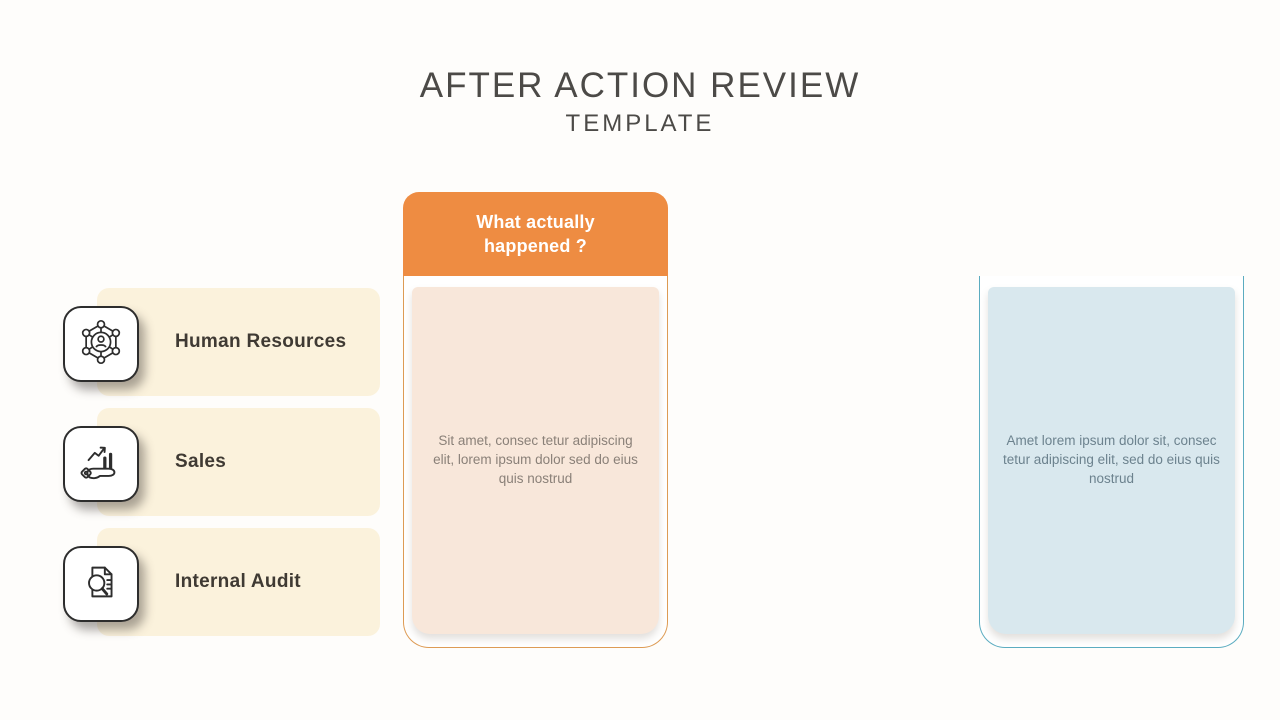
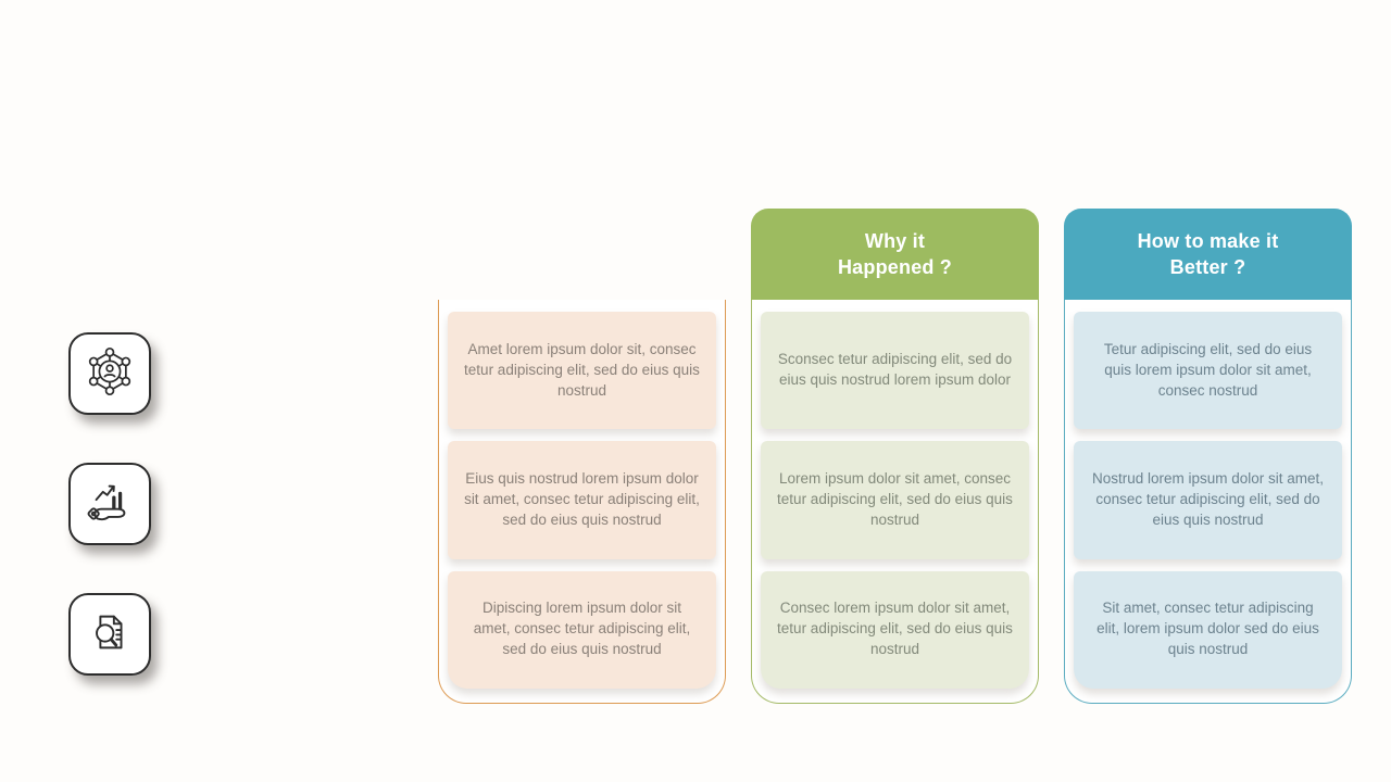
- AFTER ACTION REVIEW
- TEMPLATE
- Human Resources
- Sales
- Internal Audit
- What actually
- happened ?
- Sit amet, consec tetur adipiscing elit, lorem ipsum dolor sed do eius quis nostrud
+ Amet lorem ipsum dolor sit, consec tetur adipiscing elit, sed do eius quis nostrud
+ Eius quis nostrud lorem ipsum dolor sit amet, consec tetur adipiscing elit, sed do eius quis nostrud
+ Dipiscing lorem ipsum dolor sit amet, consec tetur adipiscing elit, sed do eius quis nostrud
+ Why it
+ Happened ?
+ Sconsec tetur adipiscing elit, sed do eius quis nostrud lorem ipsum dolor
+ Lorem ipsum dolor sit amet, consec tetur adipiscing elit, sed do eius quis nostrud
+ Consec lorem ipsum dolor sit amet, tetur adipiscing elit, sed do eius quis nostrud
+ How to make it
+ Better ?
+ Tetur adipiscing elit, sed do eius quis lorem ipsum dolor sit amet, consec nostrud
+ Nostrud lorem ipsum dolor sit amet, consec tetur adipiscing elit, sed do eius quis nostrud
- Amet lorem ipsum dolor sit, consec tetur adipiscing elit, sed do eius quis nostrud
+ Sit amet, consec tetur adipiscing elit, lorem ipsum dolor sed do eius quis nostrud
